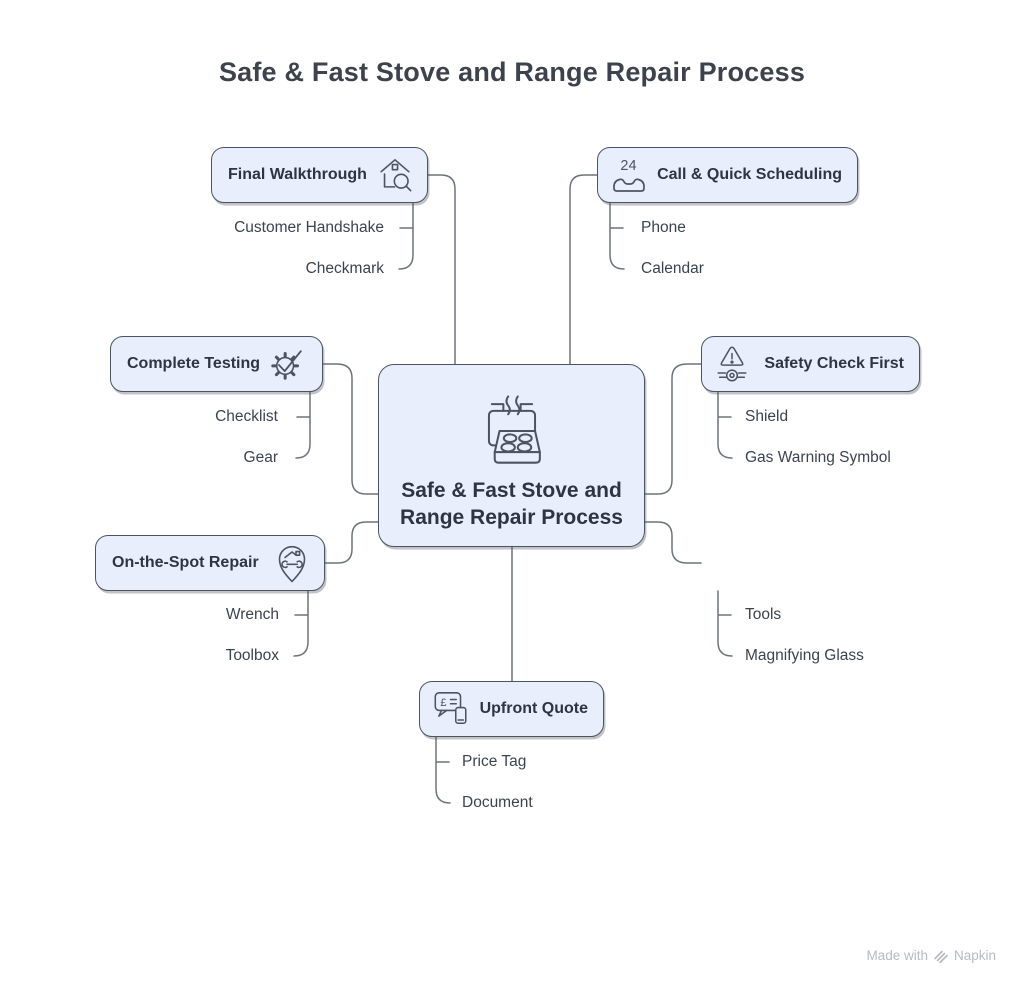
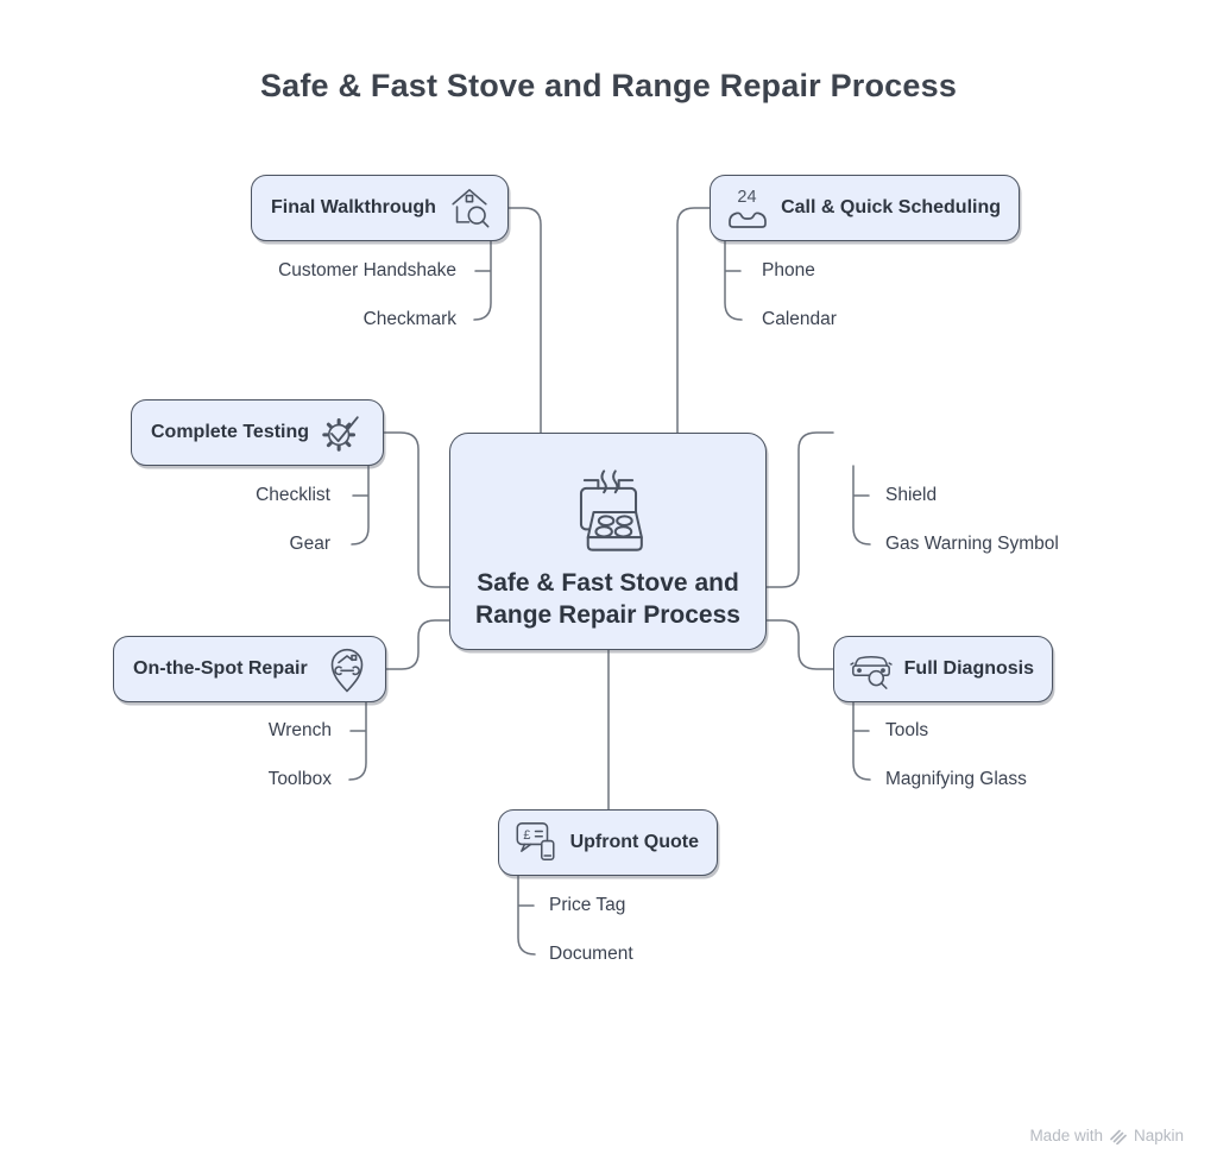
  Safe & Fast Stove and Range Repair Process
  Safe & Fast Stove and Range Repair Process
  Final Walkthrough
  24
  Call & Quick Scheduling
  Complete Testing
- Safety Check First
  On-the-Spot Repair
+ Full Diagnosis
  £
  Upfront Quote
  Customer Handshake
  Checkmark
  Phone
  Calendar
  Checklist
  Gear
  Shield
  Gas Warning Symbol
  Wrench
  Toolbox
  Tools
  Magnifying Glass
  Price Tag
  Document
  Made with
  Napkin
